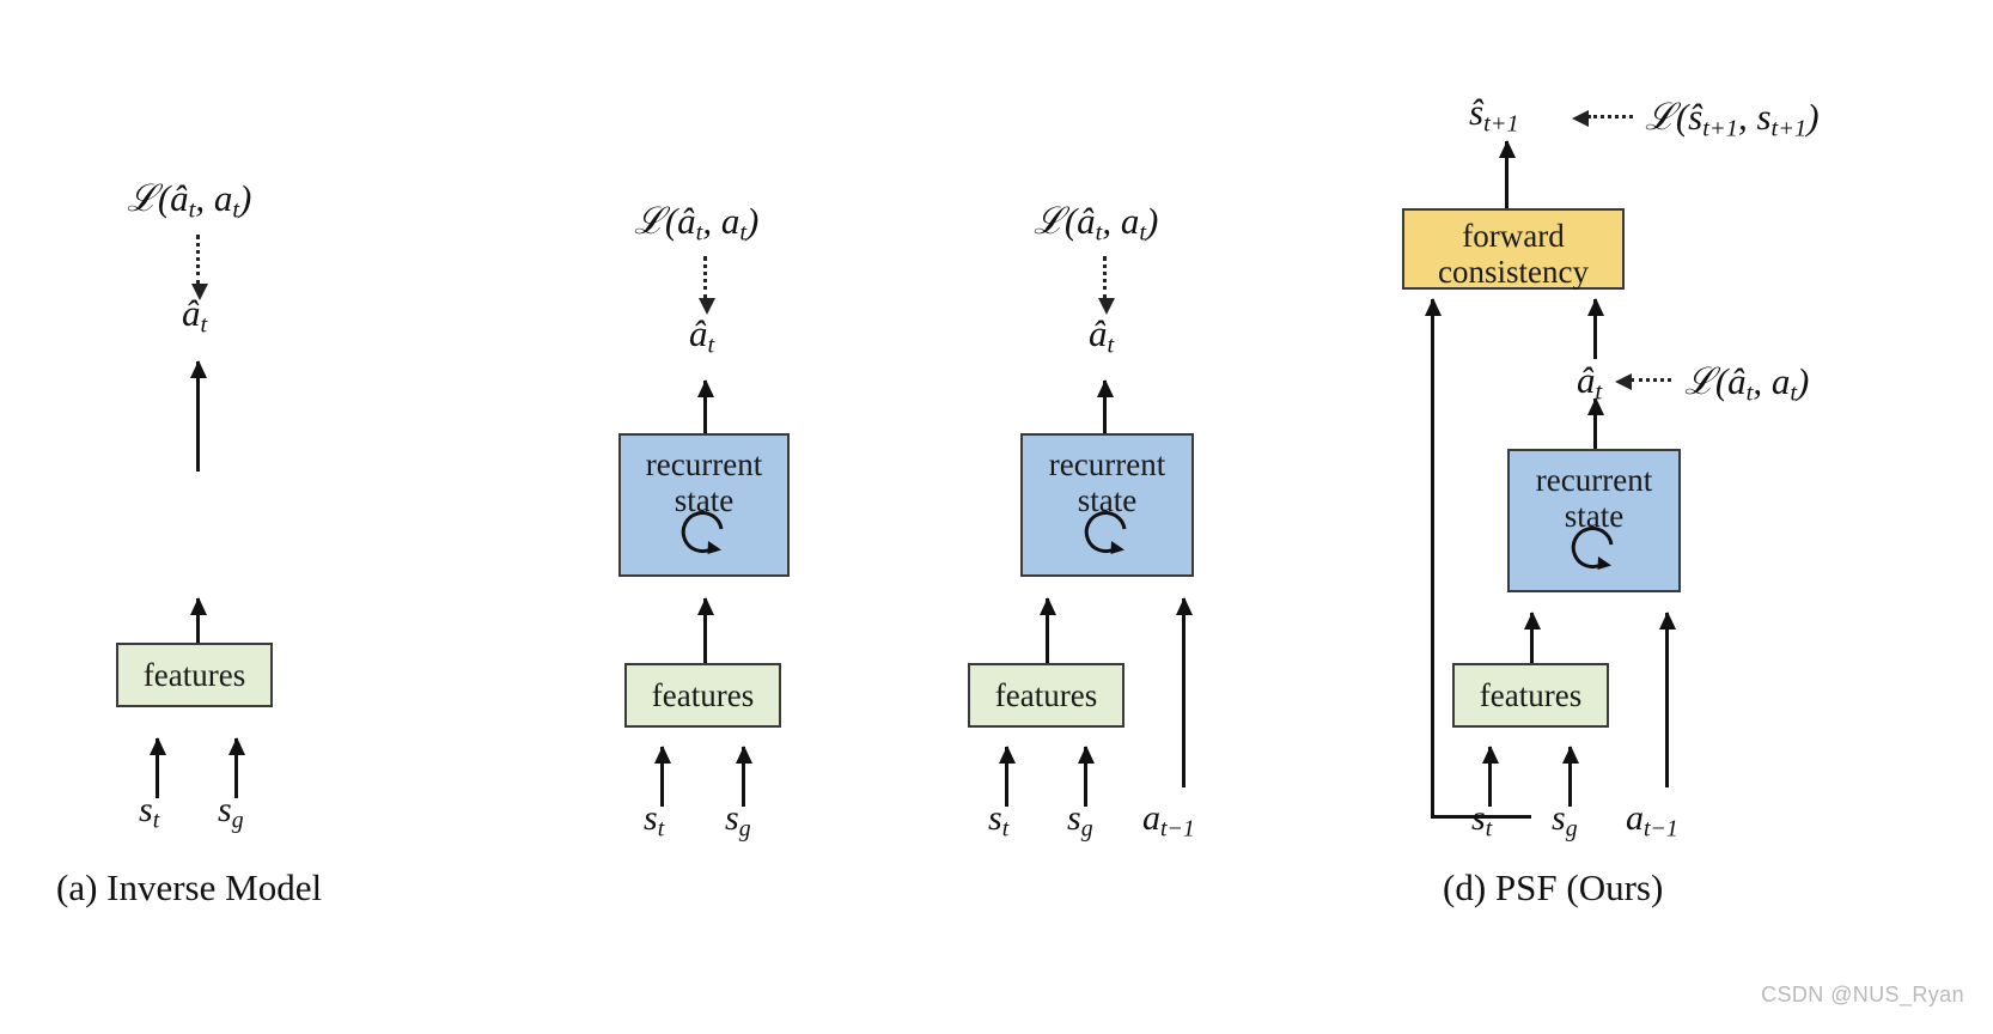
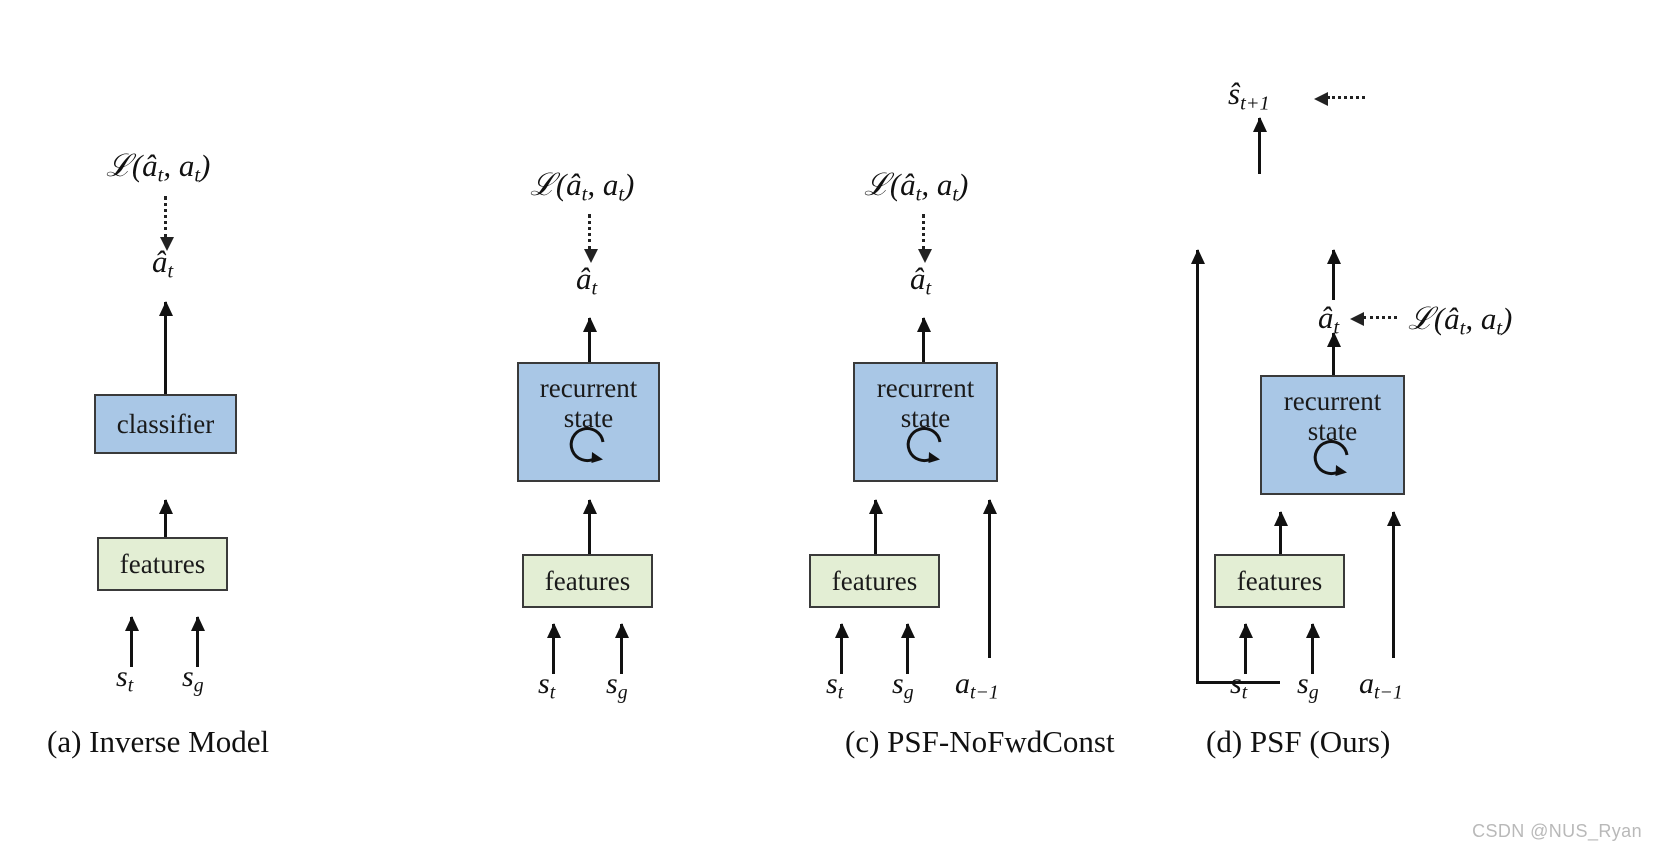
  ℒ(ât, at)
  ât
+ classifier
  features
  st
  sg
  (a) Inverse Model
  ℒ(ât, at)
  ât
  recurrent
  state
  features
  st
  sg
  ℒ(ât, at)
  ât
  recurrent
  state
  features
  st
  sg
  at−1
+ (c) PSF-NoFwdConst
  ŝt+1
- ℒ(ŝt+1, st+1)
- forward
- consistency
  ât
  ℒ(ât, at)
  recurrent
  state
  features
  st
  sg
  at−1
  (d) PSF (Ours)
  CSDN @NUS_Ryan
